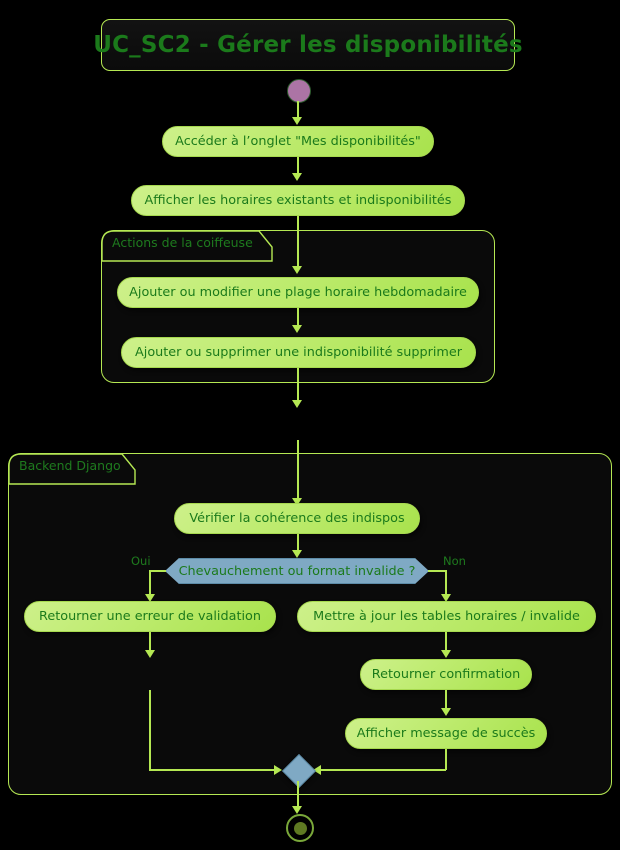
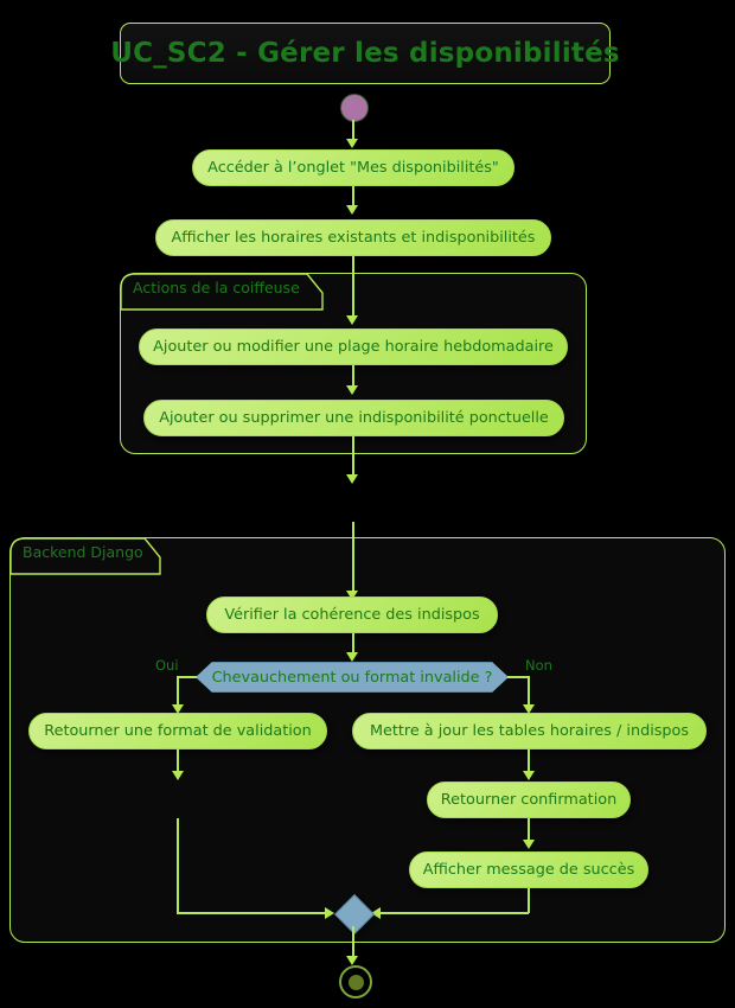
  UC_SC2 - Gérer les disponibilités
  Actions de la coiffeuse
  Backend Django
  Accéder à l’onglet "Mes disponibilités"
  Afficher les horaires existants et indisponibilités
  Ajouter ou modifier une plage horaire hebdomadaire
- Ajouter ou supprimer une indisponibilité supprimer
+ Ajouter ou supprimer une indisponibilité ponctuelle
  Vérifier la cohérence des indispos
  Chevauchement ou format invalide ?
  Oui
  Non
- Retourner une erreur de validation
+ Retourner une format de validation
- Mettre à jour les tables horaires / invalide
+ Mettre à jour les tables horaires / indispos
  Retourner confirmation
  Afficher message de succès
